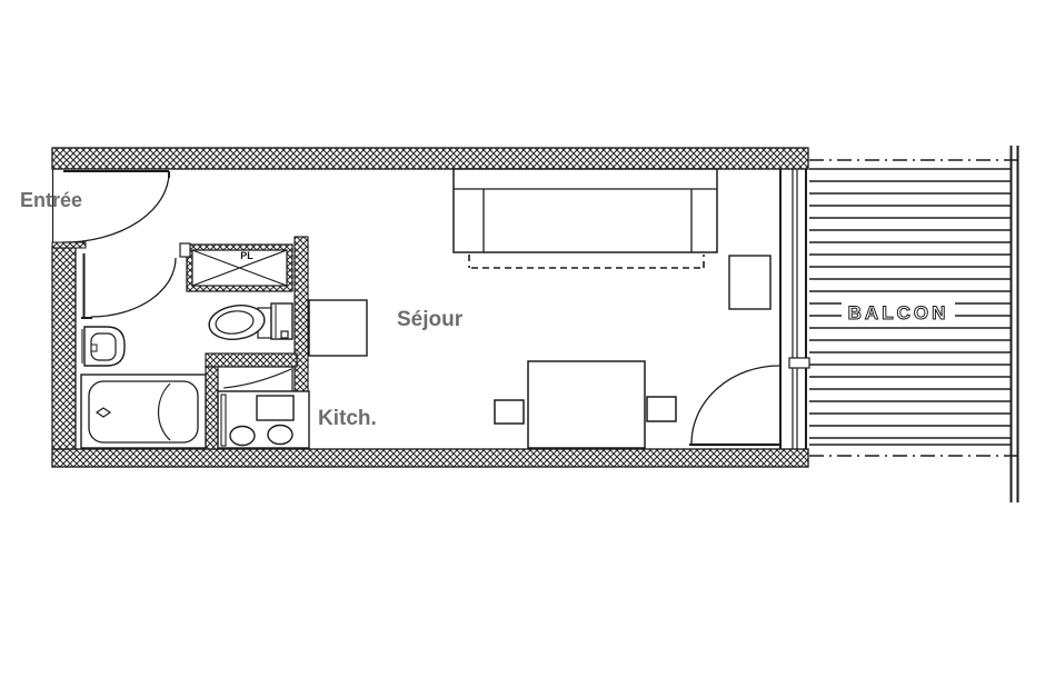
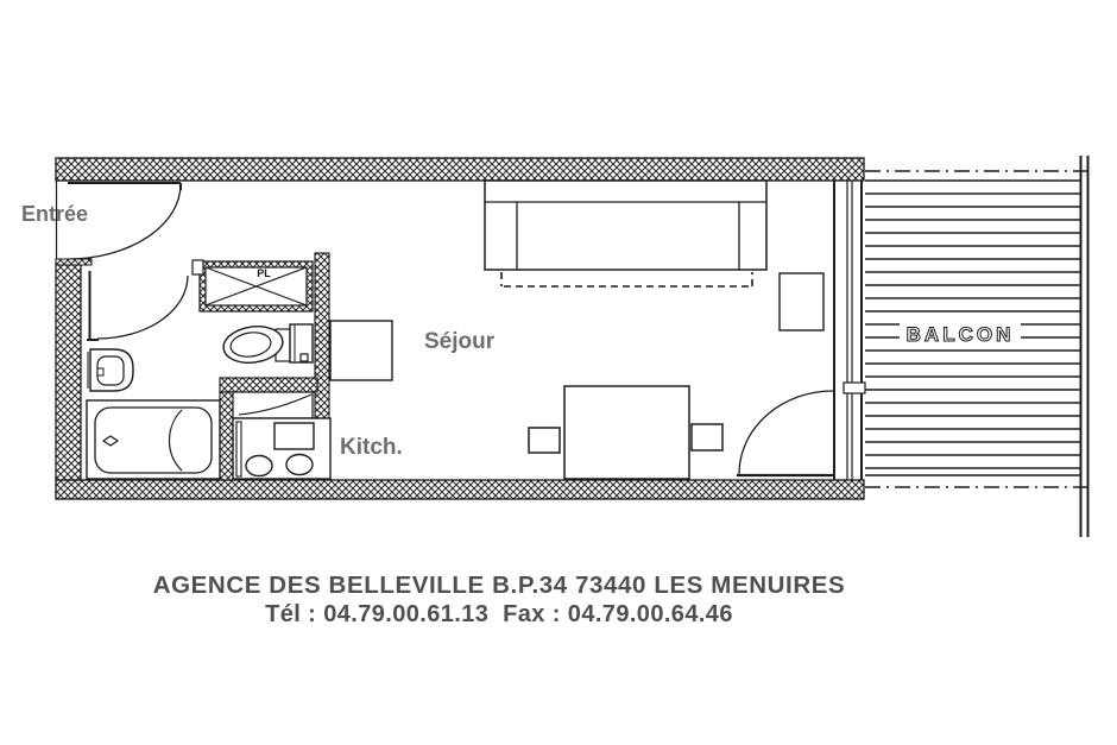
  BALCON
  PL
  Entrée
  Séjour
  Kitch.
+ AGENCE DES BELLEVILLE B.P.34 73440 LES MENUIRES
+ Tél : 04.79.00.61.13 Fax : 04.79.00.64.46
